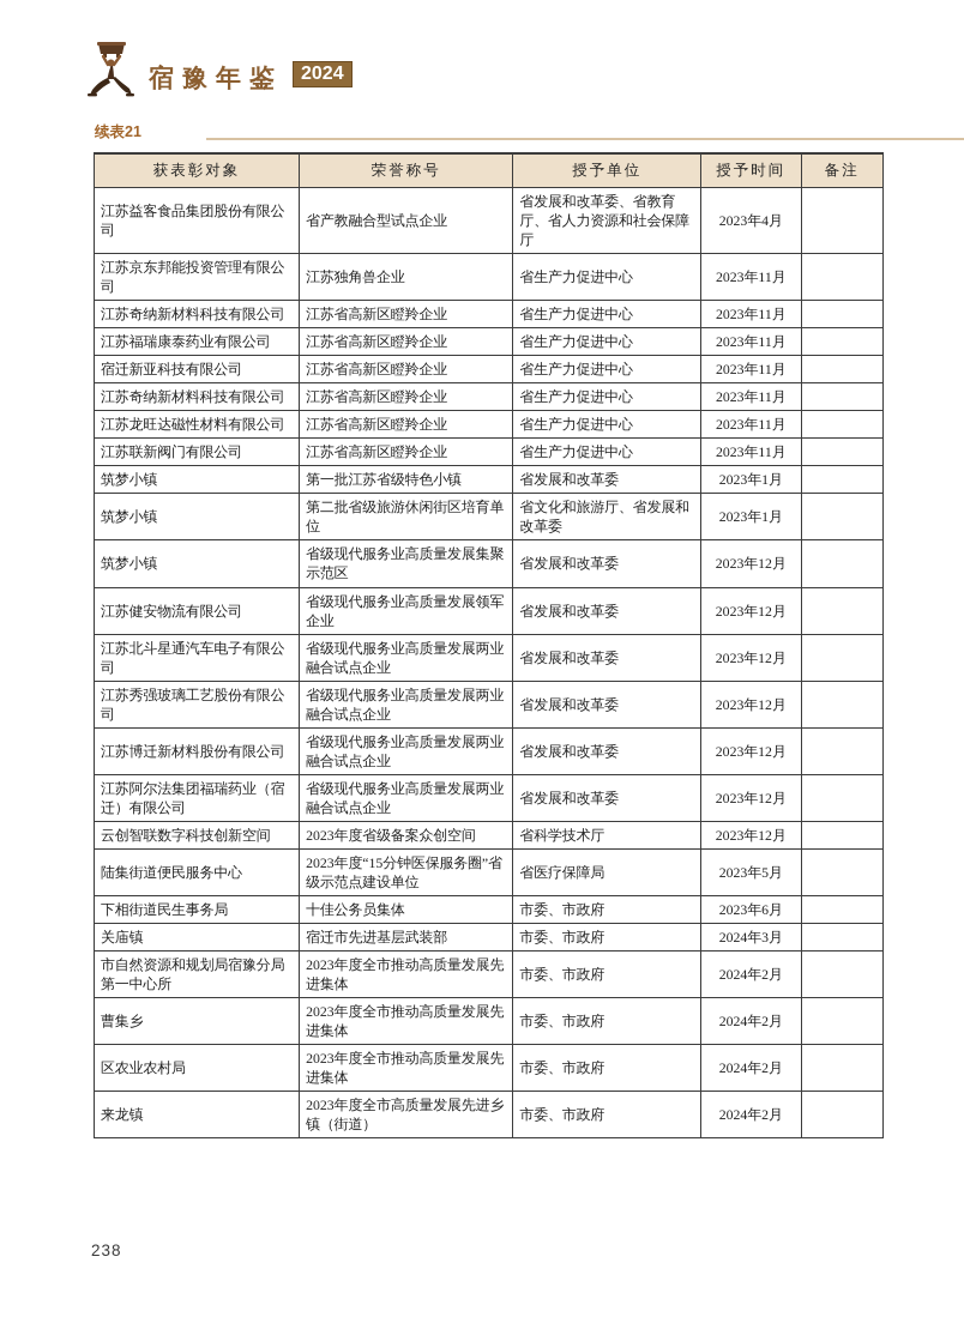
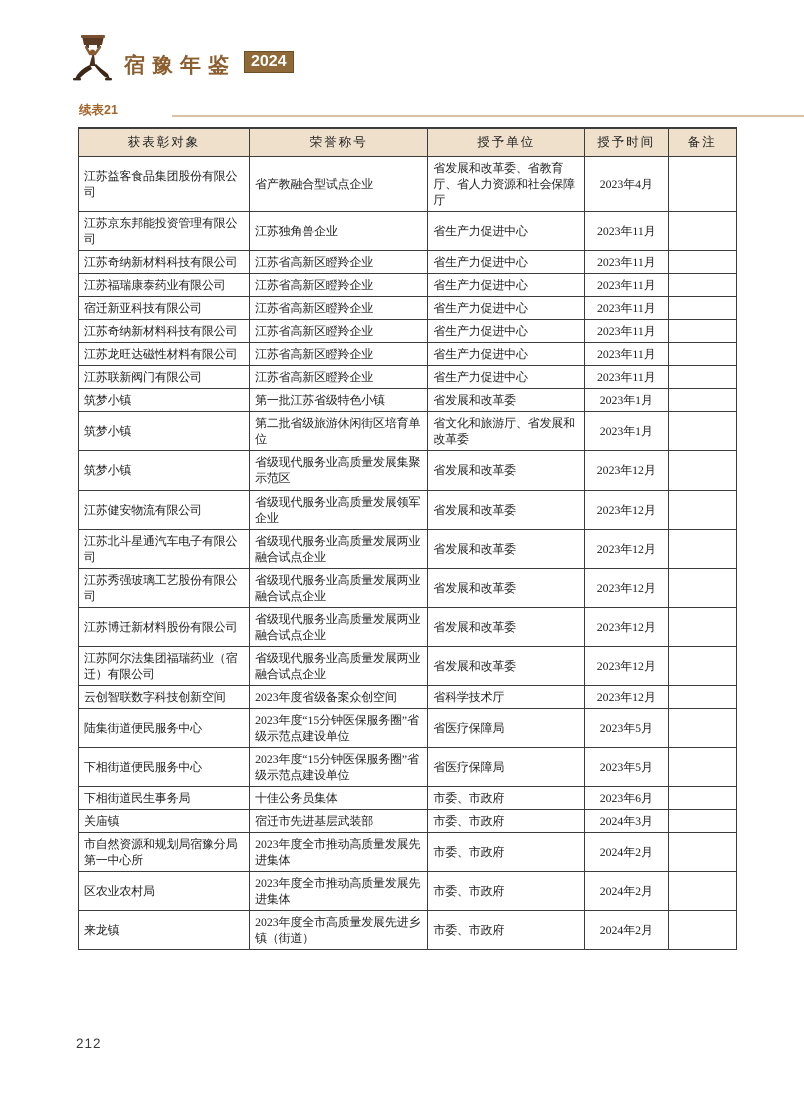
  宿豫年鉴
  2024
  续表21
  获表彰对象	荣誉称号	授予单位	授予时间	备注
  江苏益客食品集团股份有限公司	省产教融合型试点企业	省发展和改革委、省教育厅、省人力资源和社会保障厅	2023年4月
  江苏京东邦能投资管理有限公司	江苏独角兽企业	省生产力促进中心	2023年11月
  江苏奇纳新材料科技有限公司	江苏省高新区瞪羚企业	省生产力促进中心	2023年11月
  江苏福瑞康泰药业有限公司	江苏省高新区瞪羚企业	省生产力促进中心	2023年11月
  宿迁新亚科技有限公司	江苏省高新区瞪羚企业	省生产力促进中心	2023年11月
  江苏奇纳新材料科技有限公司	江苏省高新区瞪羚企业	省生产力促进中心	2023年11月
  江苏龙旺达磁性材料有限公司	江苏省高新区瞪羚企业	省生产力促进中心	2023年11月
  江苏联新阀门有限公司	江苏省高新区瞪羚企业	省生产力促进中心	2023年11月
  筑梦小镇	第一批江苏省级特色小镇	省发展和改革委	2023年1月
  筑梦小镇	第二批省级旅游休闲街区培育单位	省文化和旅游厅、省发展和改革委	2023年1月
  筑梦小镇	省级现代服务业高质量发展集聚示范区	省发展和改革委	2023年12月
  江苏健安物流有限公司	省级现代服务业高质量发展领军企业	省发展和改革委	2023年12月
  江苏北斗星通汽车电子有限公司	省级现代服务业高质量发展两业融合试点企业	省发展和改革委	2023年12月
  江苏秀强玻璃工艺股份有限公司	省级现代服务业高质量发展两业融合试点企业	省发展和改革委	2023年12月
  江苏博迁新材料股份有限公司	省级现代服务业高质量发展两业融合试点企业	省发展和改革委	2023年12月
  江苏阿尔法集团福瑞药业（宿迁）有限公司	省级现代服务业高质量发展两业融合试点企业	省发展和改革委	2023年12月
  云创智联数字科技创新空间	2023年度省级备案众创空间	省科学技术厅	2023年12月
  陆集街道便民服务中心	2023年度“15分钟医保服务圈”省级示范点建设单位	省医疗保障局	2023年5月
+ 下相街道便民服务中心	2023年度“15分钟医保服务圈”省级示范点建设单位	省医疗保障局	2023年5月
  下相街道民生事务局	十佳公务员集体	市委、市政府	2023年6月
  关庙镇	宿迁市先进基层武装部	市委、市政府	2024年3月
  市自然资源和规划局宿豫分局第一中心所	2023年度全市推动高质量发展先进集体	市委、市政府	2024年2月
- 曹集乡	2023年度全市推动高质量发展先进集体	市委、市政府	2024年2月
  区农业农村局	2023年度全市推动高质量发展先进集体	市委、市政府	2024年2月
  来龙镇	2023年度全市高质量发展先进乡镇（街道）	市委、市政府	2024年2月
- 238
+ 212
